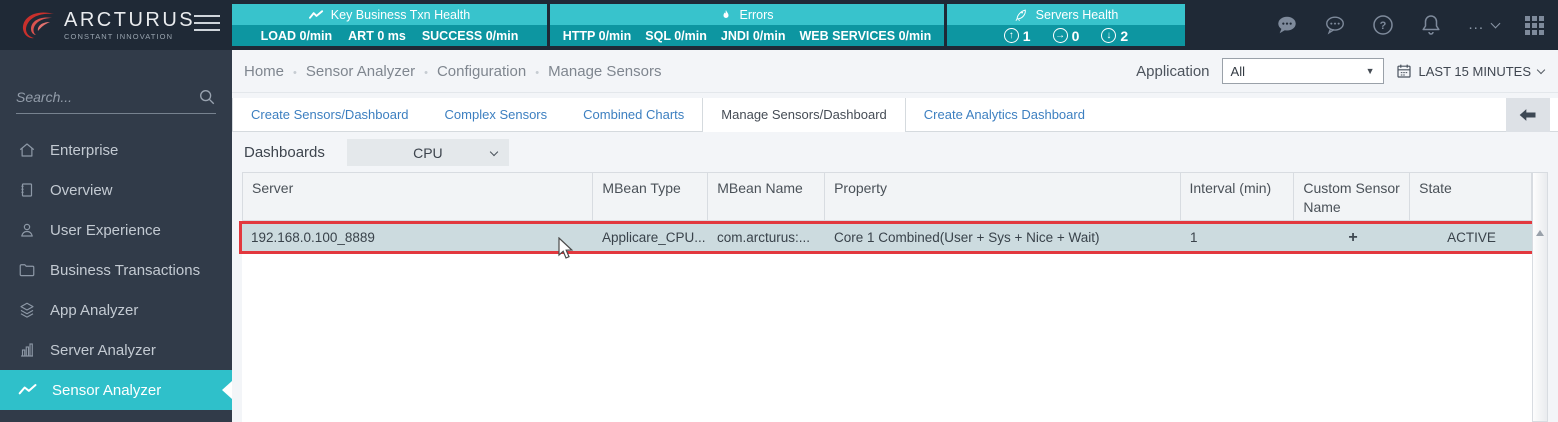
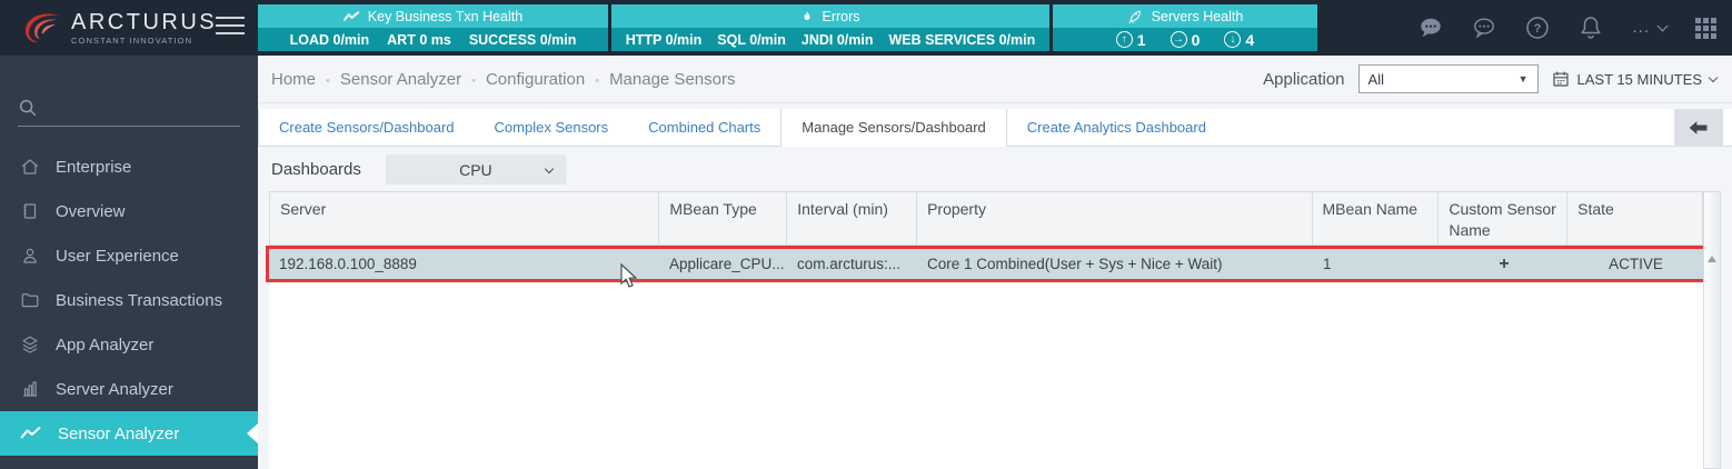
  ARCTURUS
  CONSTANT INNOVATION
  Key Business Txn Health
  LOAD 0/min
  ART 0 ms
  SUCCESS 0/min
  Errors
  HTTP 0/min
  SQL 0/min
  JNDI 0/min
  WEB SERVICES 0/min
  Servers Health
  ↑
  1
  →
  0
  ↓
- 2
+ 4
  ?
  ...
- Search...
  Enterprise
  Overview
  User Experience
  Business Transactions
  App Analyzer
  Server Analyzer
  Sensor Analyzer
  Home
  Sensor Analyzer
  Configuration
  Manage Sensors
  Application
  All
  ▼
  LAST 15 MINUTES
  Create Sensors/Dashboard
  Complex Sensors
  Combined Charts
  Manage Sensors/Dashboard
  Create Analytics Dashboard
  Dashboards
  CPU
  Server
  MBean Type
- MBean Name
+ Interval (min)
  Property
- Interval (min)
+ MBean Name
  Custom Sensor Name
  State
  192.168.0.100_8889
  Applicare_CPU...
  com.arcturus:...
  Core 1 Combined(User + Sys + Nice + Wait)
  1
  +
  ACTIVE
